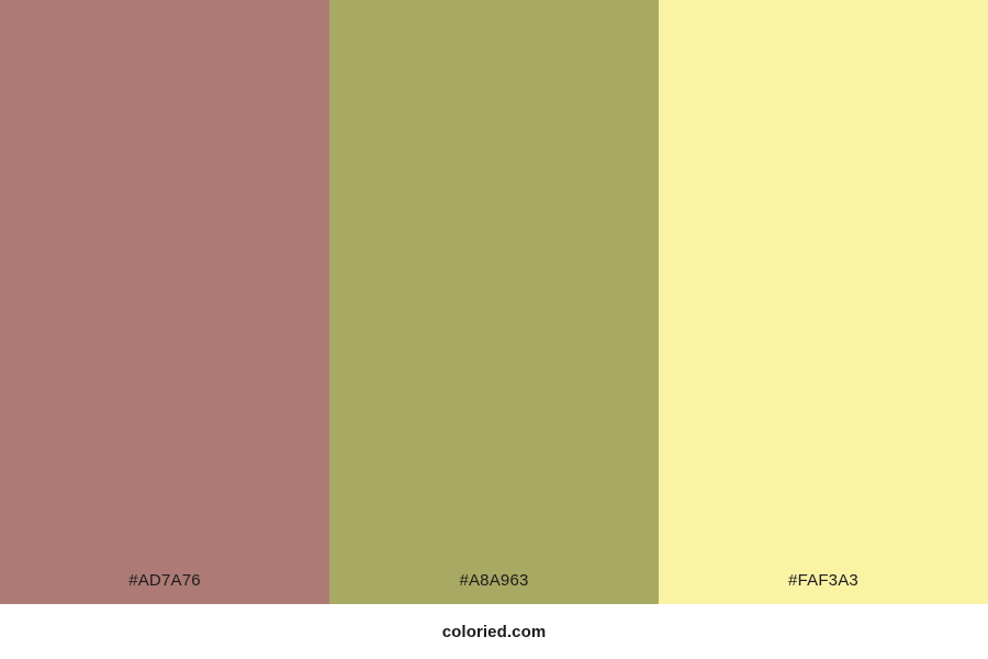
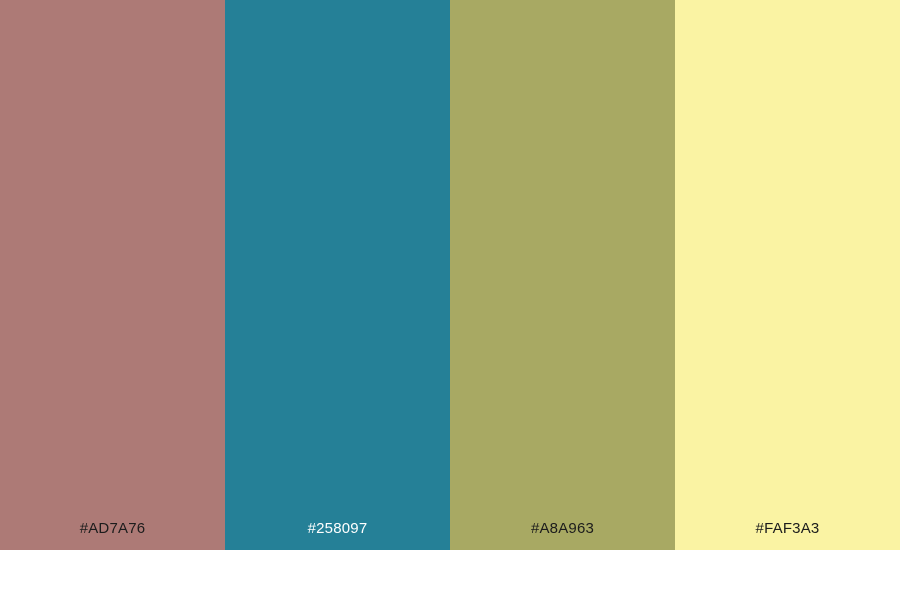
  #AD7A76
+ #258097
  #A8A963
  #FAF3A3
- coloried.com
